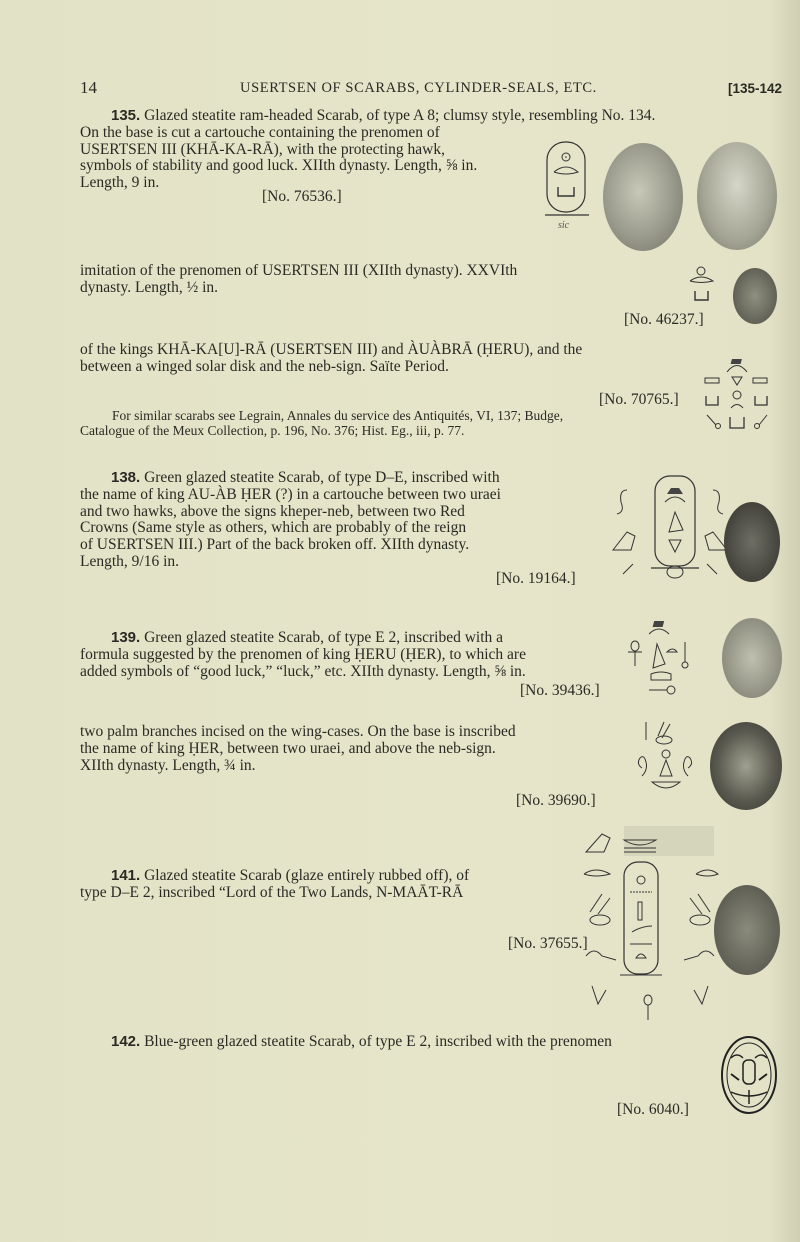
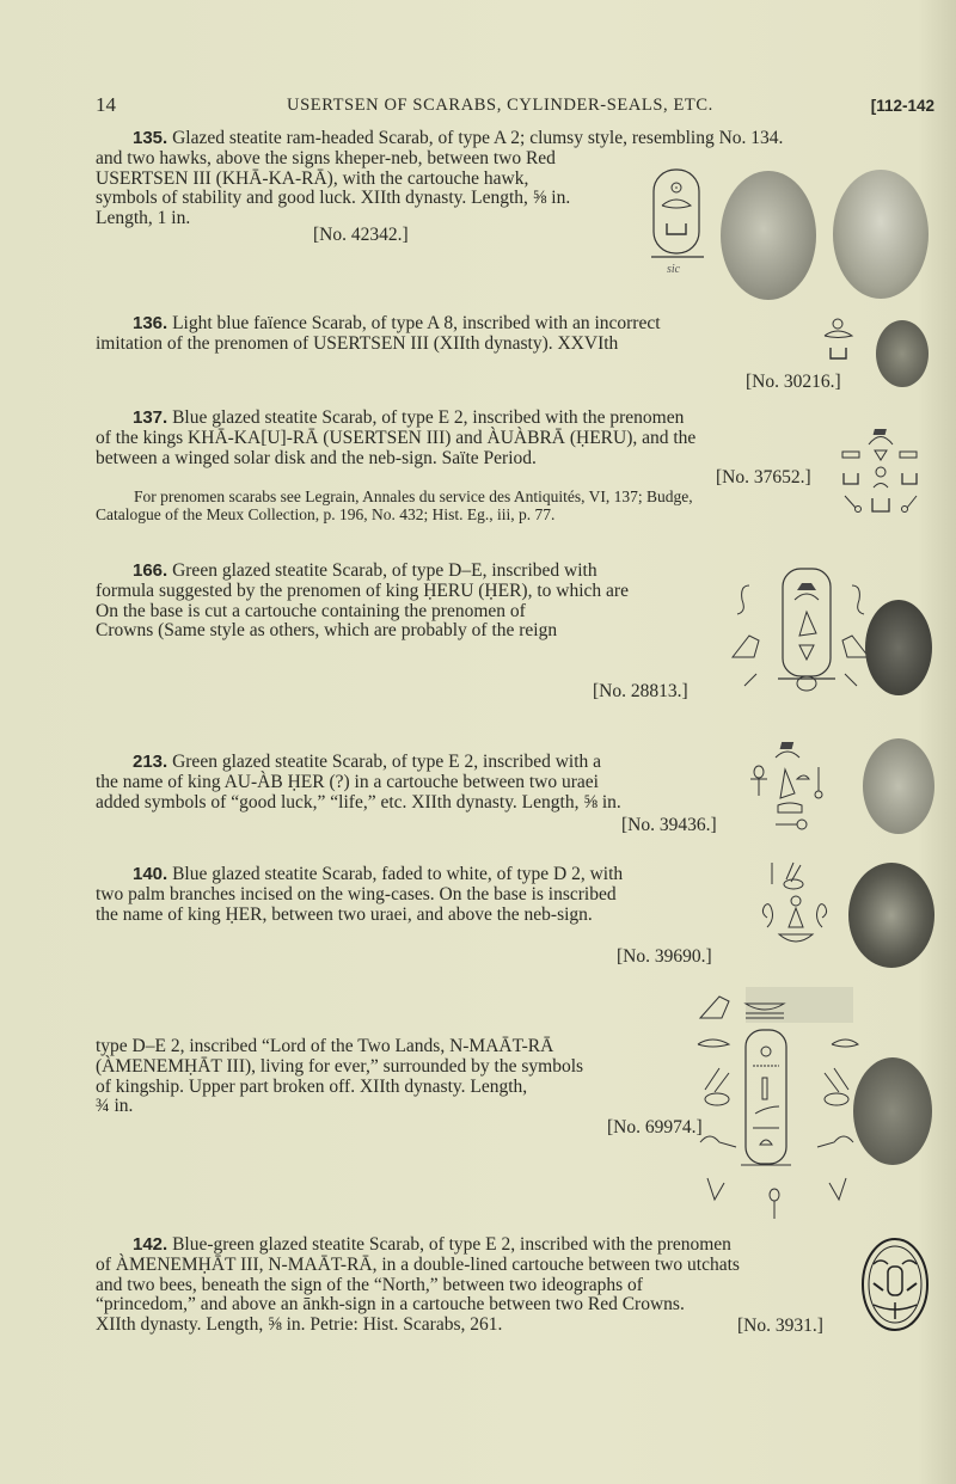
  14
  USERTSEN OF SCARABS, CYLINDER-SEALS, ETC.
- [135-142
+ [112-142
- 135. Glazed steatite ram-headed Scarab, of type A 8; clumsy style, resembling No. 134.
+ 135. Glazed steatite ram-headed Scarab, of type A 2; clumsy style, resembling No. 134.
- On the base is cut a cartouche containing the prenomen of
+ and two hawks, above the signs kheper-neb, between two Red
- USERTSEN III (KHĀ-KA-RĀ), with the protecting hawk,
+ USERTSEN III (KHĀ-KA-RĀ), with the cartouche hawk,
  symbols of stability and good luck. XIIth dynasty. Length, ⅝ in.
- Length, 9 in.
+ Length, 1 in.
- [No. 76536.]
+ [No. 42342.]
  sic
+ 136. Light blue faïence Scarab, of type A 8, inscribed with an incorrect
  imitation of the prenomen of USERTSEN III (XIIth dynasty). XXVIth
- dynasty. Length, ½ in.
- [No. 46237.]
+ [No. 30216.]
+ 137. Blue glazed steatite Scarab, of type E 2, inscribed with the prenomen
  of the kings KHĀ-KA[U]-RĀ (USERTSEN III) and ÀUÀBRĀ (ḤERU), and the
  between a winged solar disk and the neb-sign. Saïte Period.
- [No. 70765.]
+ [No. 37652.]
- For similar scarabs see Legrain, Annales du service des Antiquités, VI, 137; Budge,
+ For prenomen scarabs see Legrain, Annales du service des Antiquités, VI, 137; Budge,
- Catalogue of the Meux Collection, p. 196, No. 376; Hist. Eg., iii, p. 77.
+ Catalogue of the Meux Collection, p. 196, No. 432; Hist. Eg., iii, p. 77.
- 138. Green glazed steatite Scarab, of type D–E, inscribed with
+ 166. Green glazed steatite Scarab, of type D–E, inscribed with
- the name of king AU-ÀB ḤER (?) in a cartouche between two uraei
+ formula suggested by the prenomen of king ḤERU (ḤER), to which are
- and two hawks, above the signs kheper-neb, between two Red
+ On the base is cut a cartouche containing the prenomen of
  Crowns (Same style as others, which are probably of the reign
- of USERTSEN III.) Part of the back broken off. XIIth dynasty.
- Length, 9/16 in.
- [No. 19164.]
+ [No. 28813.]
- 139. Green glazed steatite Scarab, of type E 2, inscribed with a
+ 213. Green glazed steatite Scarab, of type E 2, inscribed with a
- formula suggested by the prenomen of king ḤERU (ḤER), to which are
+ the name of king AU-ÀB ḤER (?) in a cartouche between two uraei
- added symbols of “good luck,” “luck,” etc. XIIth dynasty. Length, ⅝ in.
+ added symbols of “good luck,” “life,” etc. XIIth dynasty. Length, ⅝ in.
  [No. 39436.]
+ 140. Blue glazed steatite Scarab, faded to white, of type D 2, with
  two palm branches incised on the wing-cases. On the base is inscribed
  the name of king ḤER, between two uraei, and above the neb-sign.
- XIIth dynasty. Length, ¾ in.
  [No. 39690.]
- 141. Glazed steatite Scarab (glaze entirely rubbed off), of
  type D–E 2, inscribed “Lord of the Two Lands, N-MAĀT-RĀ
+ (ÀMENEMḤĀT III), living for ever,” surrounded by the symbols
+ of kingship. Upper part broken off. XIIth dynasty. Length,
+ ¾ in.
- [No. 37655.]
+ [No. 69974.]
  142. Blue-green glazed steatite Scarab, of type E 2, inscribed with the prenomen
+ of ÀMENEMḤĀT III, N-MAĀT-RĀ, in a double-lined cartouche between two utchats
+ and two bees, beneath the sign of the “North,” between two ideographs of
+ “princedom,” and above an ānkh-sign in a cartouche between two Red Crowns.
+ XIIth dynasty. Length, ⅝ in. Petrie: Hist. Scarabs, 261.
- [No. 6040.]
+ [No. 3931.]
